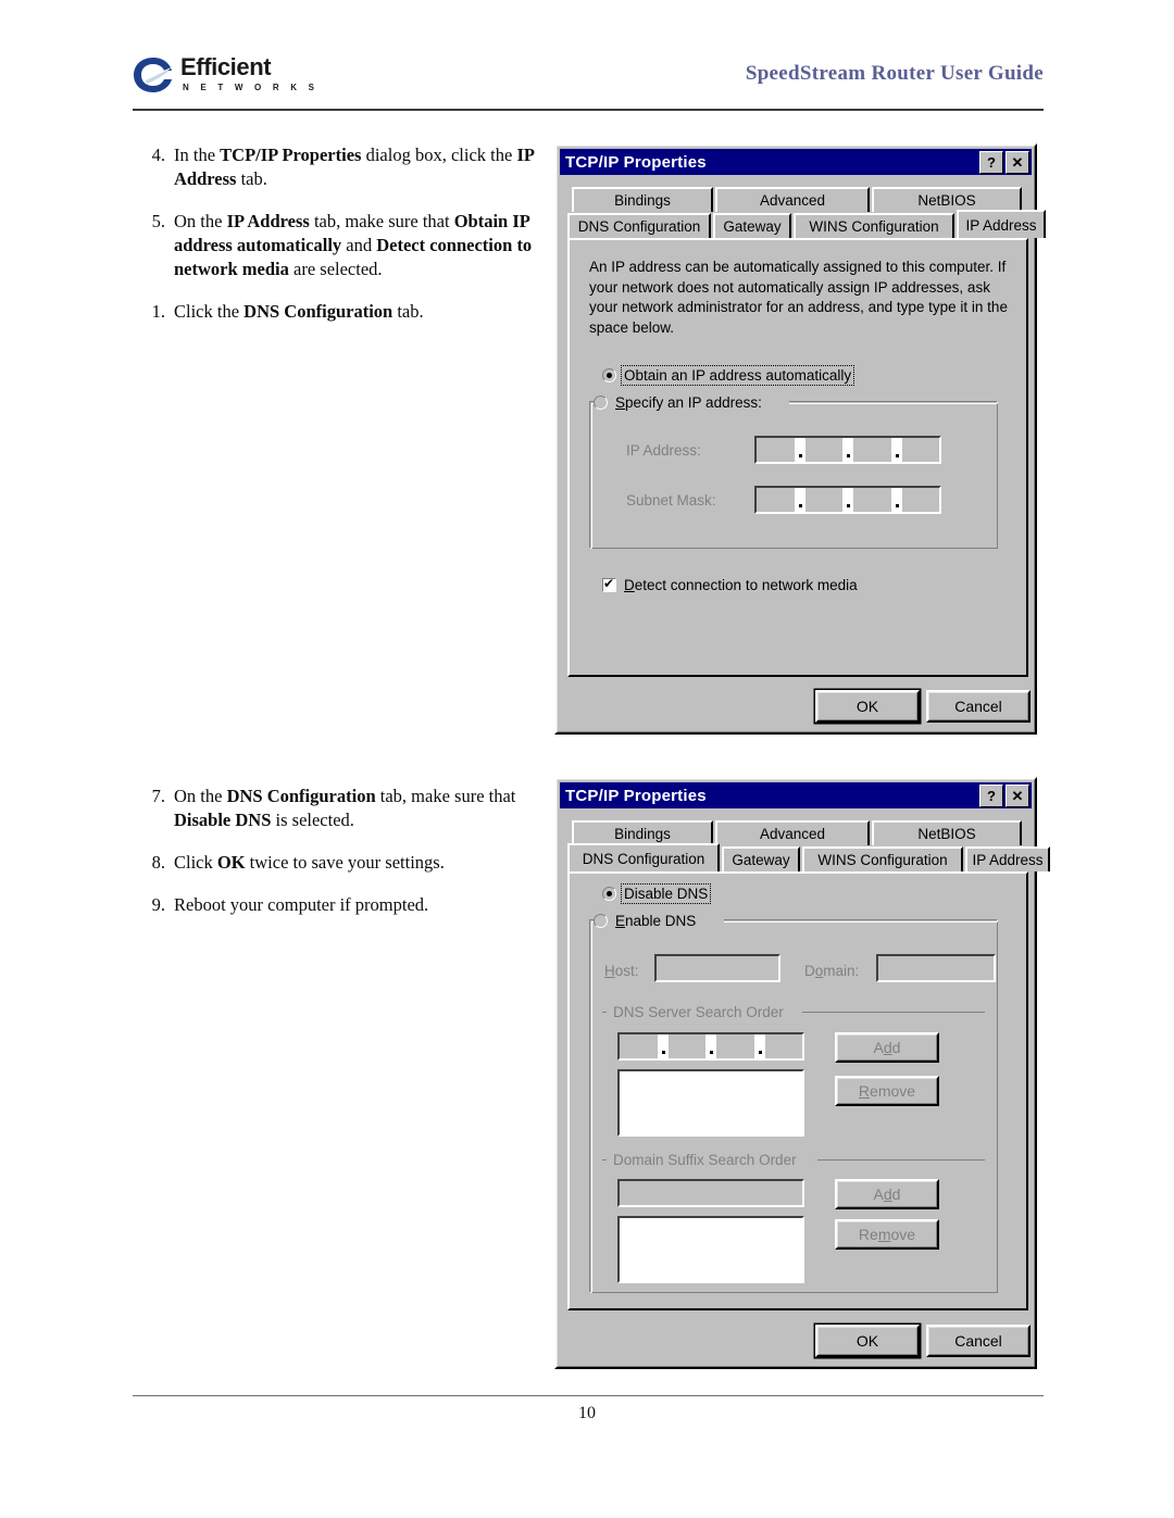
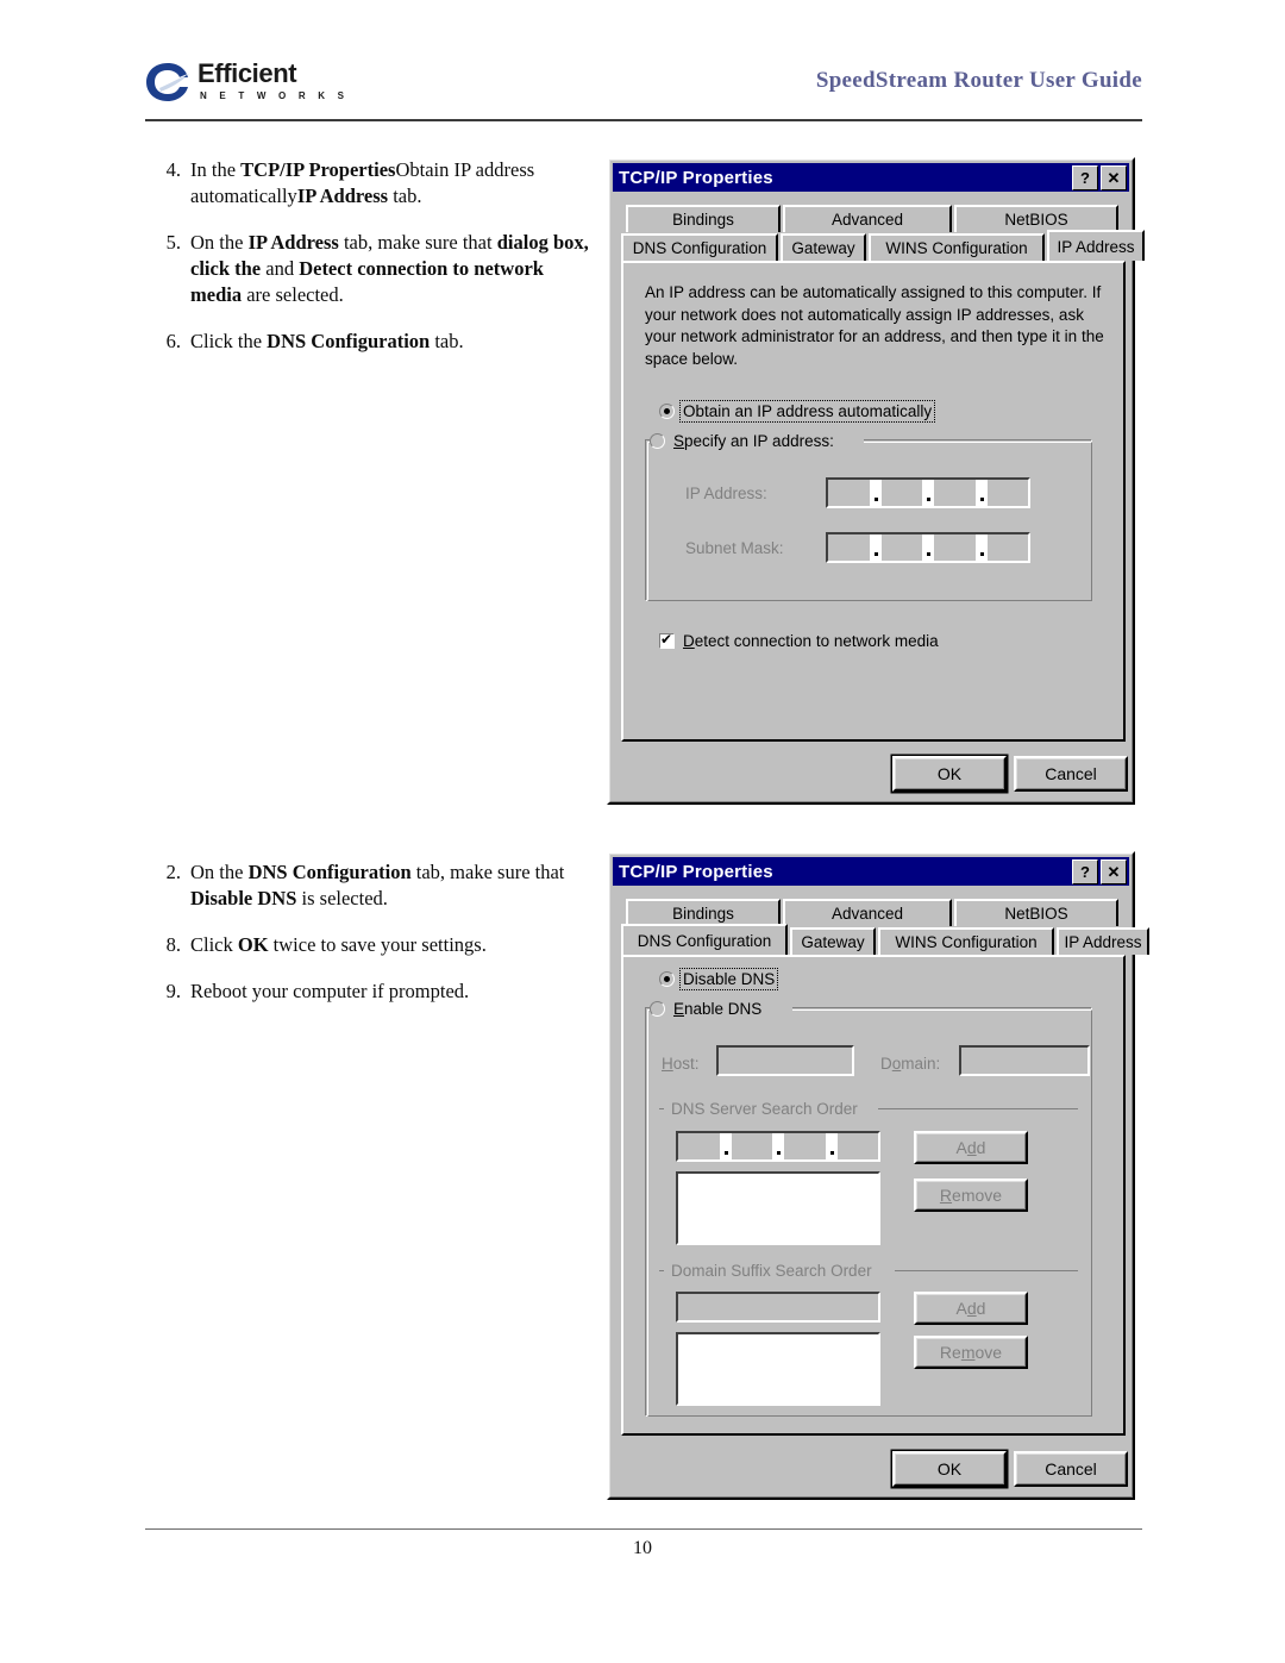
  Efficient
  N E T W O R K S
  SpeedStream Router User Guide
  4.
- In the TCP/IP Properties dialog box, click the IP Address tab.
+ In the TCP/IP PropertiesObtain IP address automaticallyIP Address tab.
  5.
- On the IP Address tab, make sure that Obtain IP address automatically and Detect connection to network media are selected.
+ On the IP Address tab, make sure that dialog box, click the and Detect connection to network media are selected.
- 1.
+ 6.
  Click the DNS Configuration tab.
- 7.
+ 2.
  On the DNS Configuration tab, make sure that Disable DNS is selected.
  8.
  Click OK twice to save your settings.
  9.
  Reboot your computer if prompted.
  TCP/IP Properties
  ?
  ✕
  Bindings
  Advanced
  NetBIOS
  DNS Configuration
  Gateway
  WINS Configuration
  IP Address
- An IP address can be automatically assigned to this computer. If your network does not automatically assign IP addresses, ask your network administrator for an address, and type type it in the space below.
+ An IP address can be automatically assigned to this computer. If your network does not automatically assign IP addresses, ask your network administrator for an address, and then type it in the space below.
  Obtain an IP address automatically
  Specify an IP address:
  IP Address:
  Subnet Mask:
  Detect connection to network media
  OK
  Cancel
  TCP/IP Properties
  ?
  ✕
  Bindings
  Advanced
  NetBIOS
  DNS Configuration
  Gateway
  WINS Configuration
  IP Address
  Disable DNS
  Enable DNS
  Host:
  Domain:
  DNS Server Search Order
  Add
  Remove
  Domain Suffix Search Order
  Add
  Remove
  OK
  Cancel
  10
